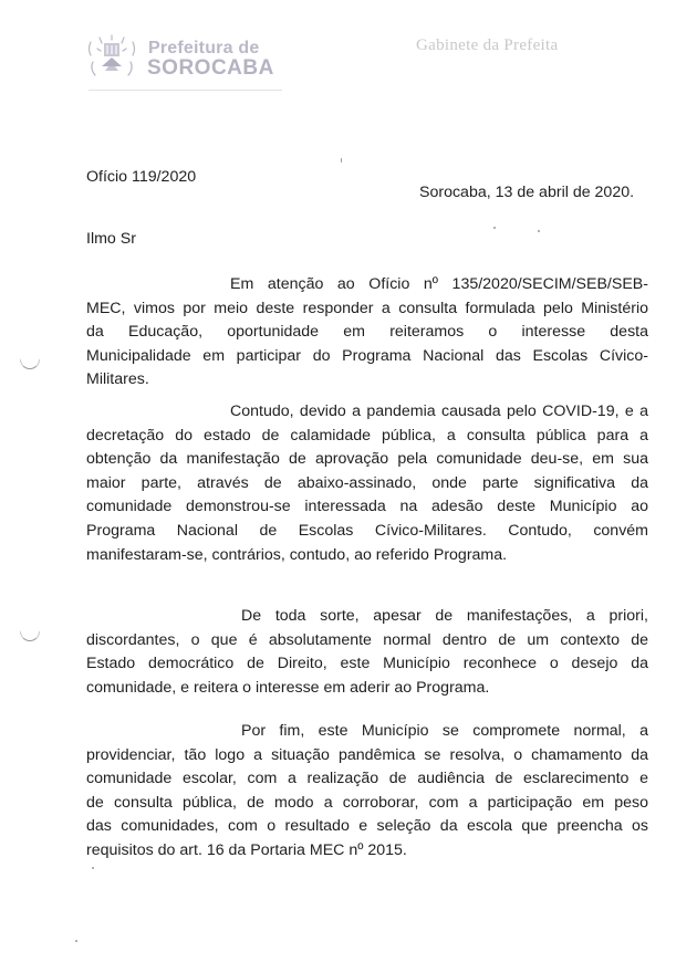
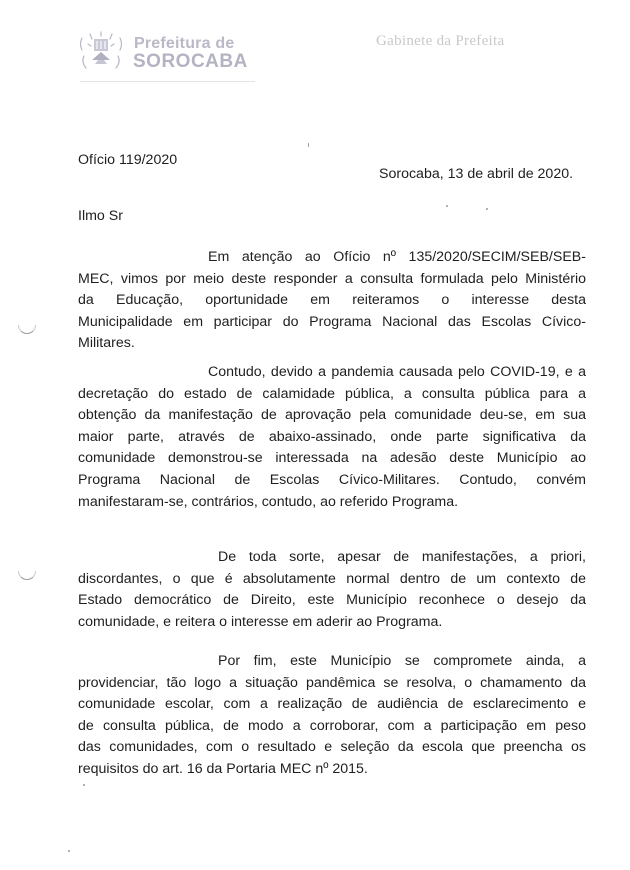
  Prefeitura de
  SOROCABA
  Gabinete da Prefeita
  Ofício 119/2020
  Sorocaba, 13 de abril de 2020.
  Ilmo Sr
  Em atenção ao Ofício nº 135/2020/SECIM/SEB/SEB-
  MEC, vimos por meio deste responder a consulta formulada pelo Ministério
  da Educação, oportunidade em reiteramos o interesse desta
  Municipalidade em participar do Programa Nacional das Escolas Cívico-
  Militares.
  Contudo, devido a pandemia causada pelo COVID-19, e a
  decretação do estado de calamidade pública, a consulta pública para a
  obtenção da manifestação de aprovação pela comunidade deu-se, em sua
  maior parte, através de abaixo-assinado, onde parte significativa da
  comunidade demonstrou-se interessada na adesão deste Município ao
  Programa Nacional de Escolas Cívico-Militares. Contudo, convém
  manifestaram-se, contrários, contudo, ao referido Programa.
  De toda sorte, apesar de manifestações, a priori,
  discordantes, o que é absolutamente normal dentro de um contexto de
  Estado democrático de Direito, este Município reconhece o desejo da
  comunidade, e reitera o interesse em aderir ao Programa.
- Por fim, este Município se compromete normal, a
+ Por fim, este Município se compromete ainda, a
  providenciar, tão logo a situação pandêmica se resolva, o chamamento da
  comunidade escolar, com a realização de audiência de esclarecimento e
  de consulta pública, de modo a corroborar, com a participação em peso
  das comunidades, com o resultado e seleção da escola que preencha os
  requisitos do art. 16 da Portaria MEC nº 2015.
